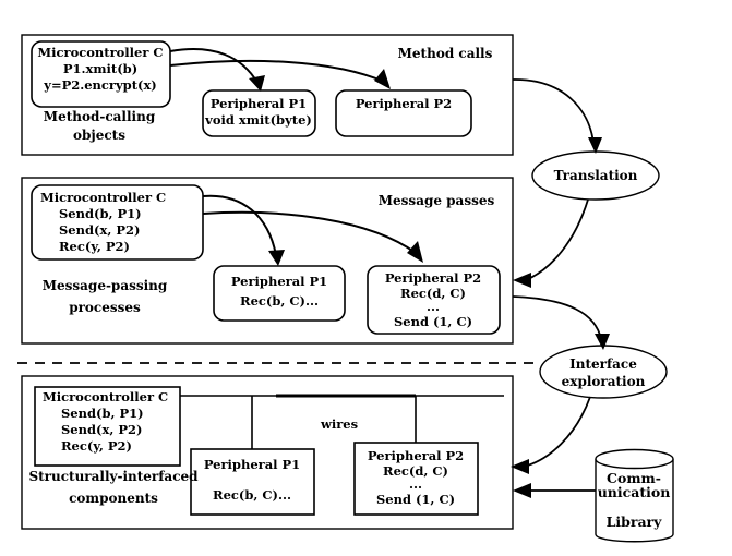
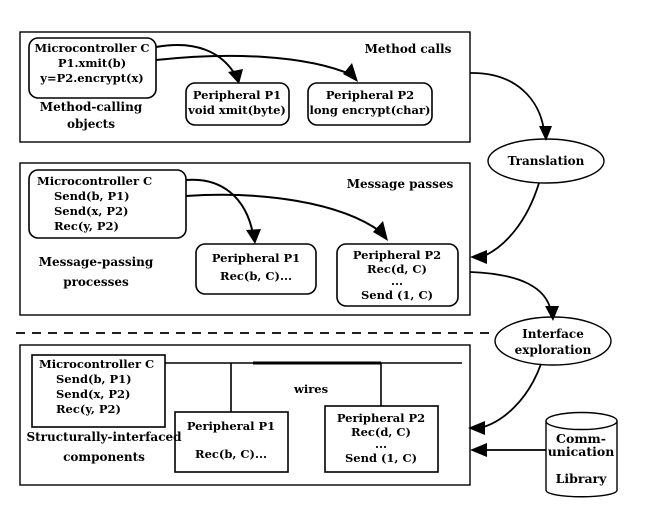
  Microcontroller C
  P1.xmit(b)
  y=P2.encrypt(x)
  Peripheral P1
  void xmit(byte)
  Peripheral P2
+ long encrypt(char)
  Method calls
  Method-calling
  objects
  Microcontroller C
  Send(b, P1)
  Send(x, P2)
  Rec(y, P2)
  Peripheral P1
  Rec(b, C)...
  Peripheral P2
  Rec(d, C)
  ...
  Send (1, C)
  Message passes
  Message-passing
  processes
  Microcontroller C
  Send(b, P1)
  Send(x, P2)
  Rec(y, P2)
  Peripheral P1
  Rec(b, C)...
  Peripheral P2
  Rec(d, C)
  ...
  Send (1, C)
  wires
  Structurally-interfaced
  components
  Translation
  Interface
  exploration
  Comm-
  unication
  Library
